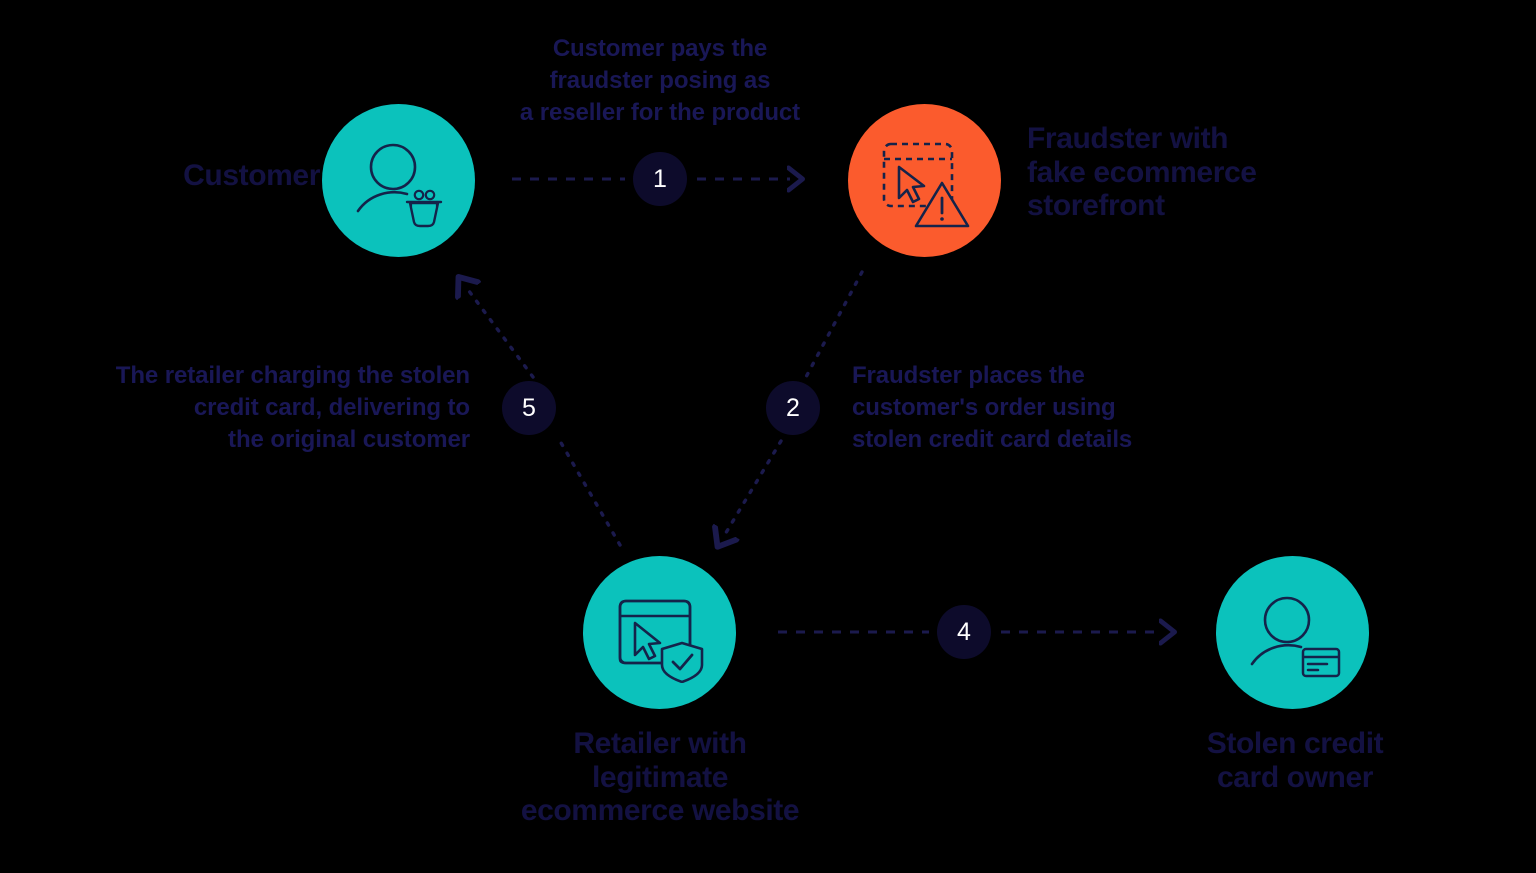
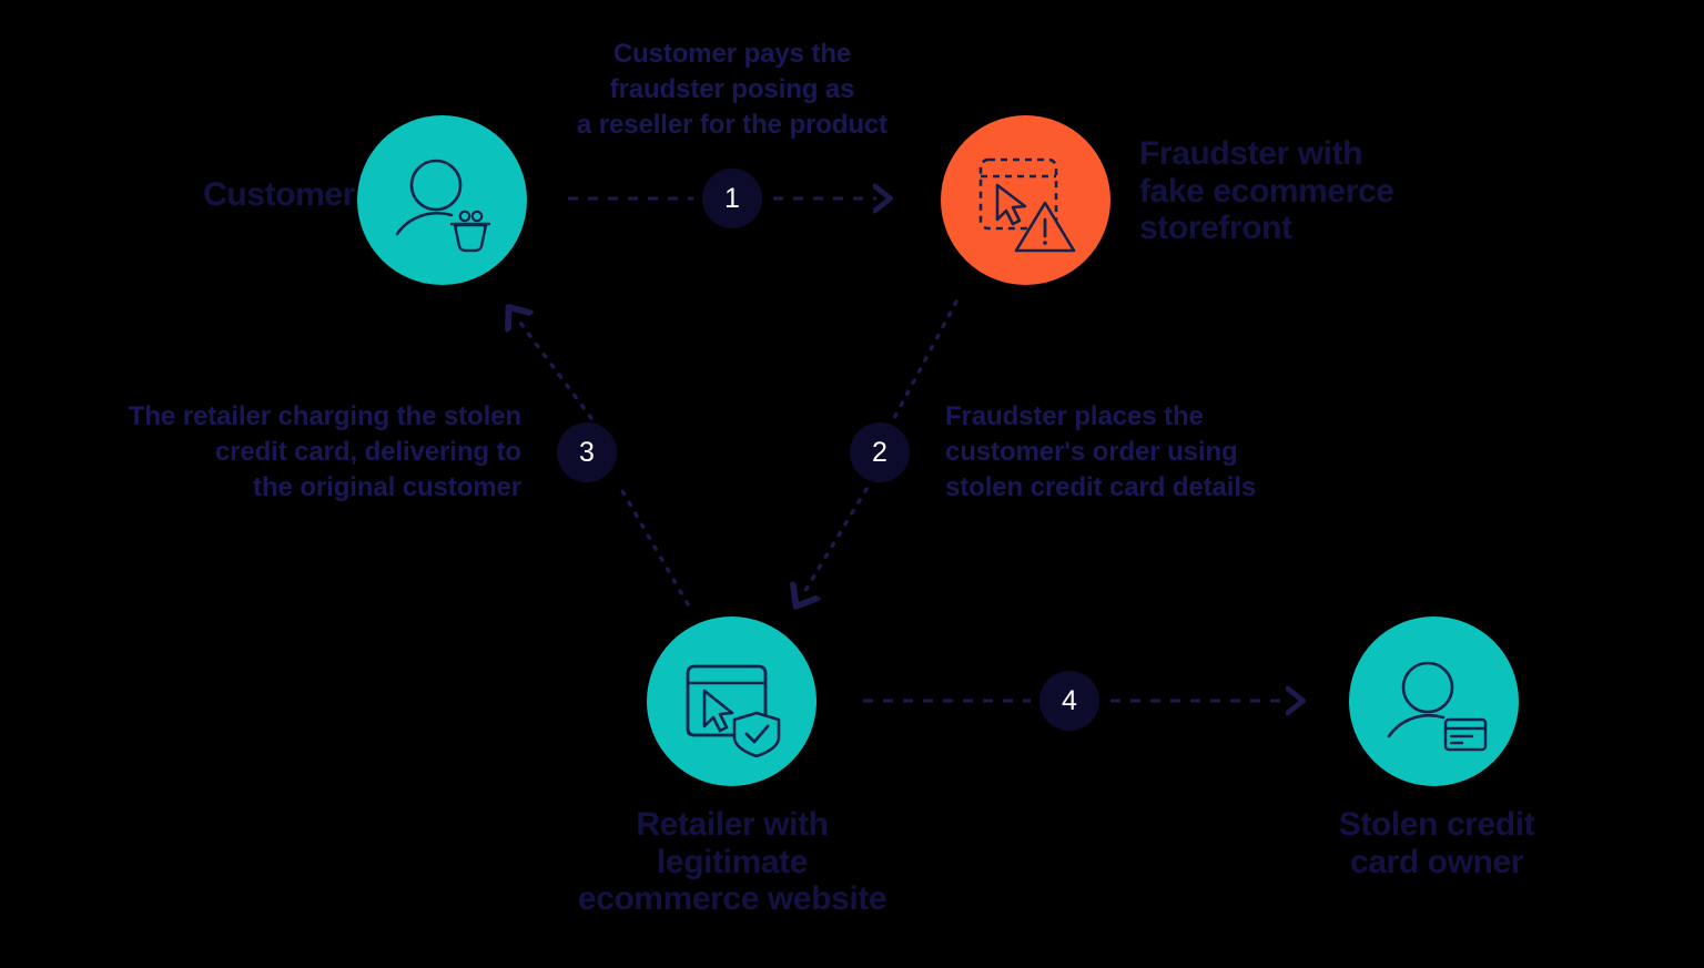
  Customer
  Fraudster with
  fake ecommerce
  storefront
  Retailer with
  legitimate
  ecommerce website
  Stolen credit
  card owner
  Customer pays the
  fraudster posing as
  a reseller for the product
  Fraudster places the
  customer's order using
  stolen credit card details
  The retailer charging the stolen
  credit card, delivering to
  the original customer
  1
  2
- 5
+ 3
  4
